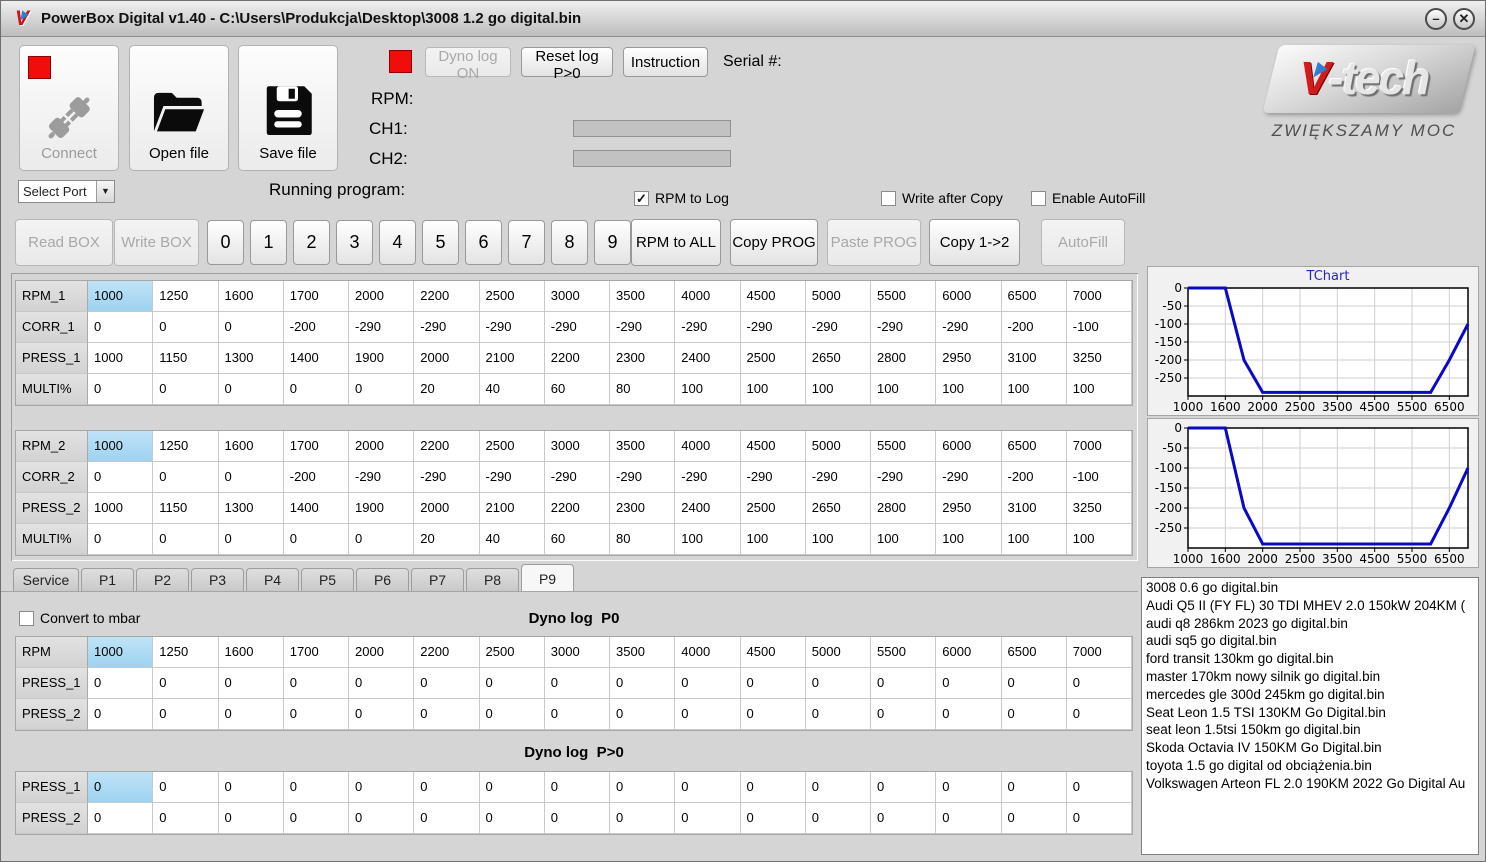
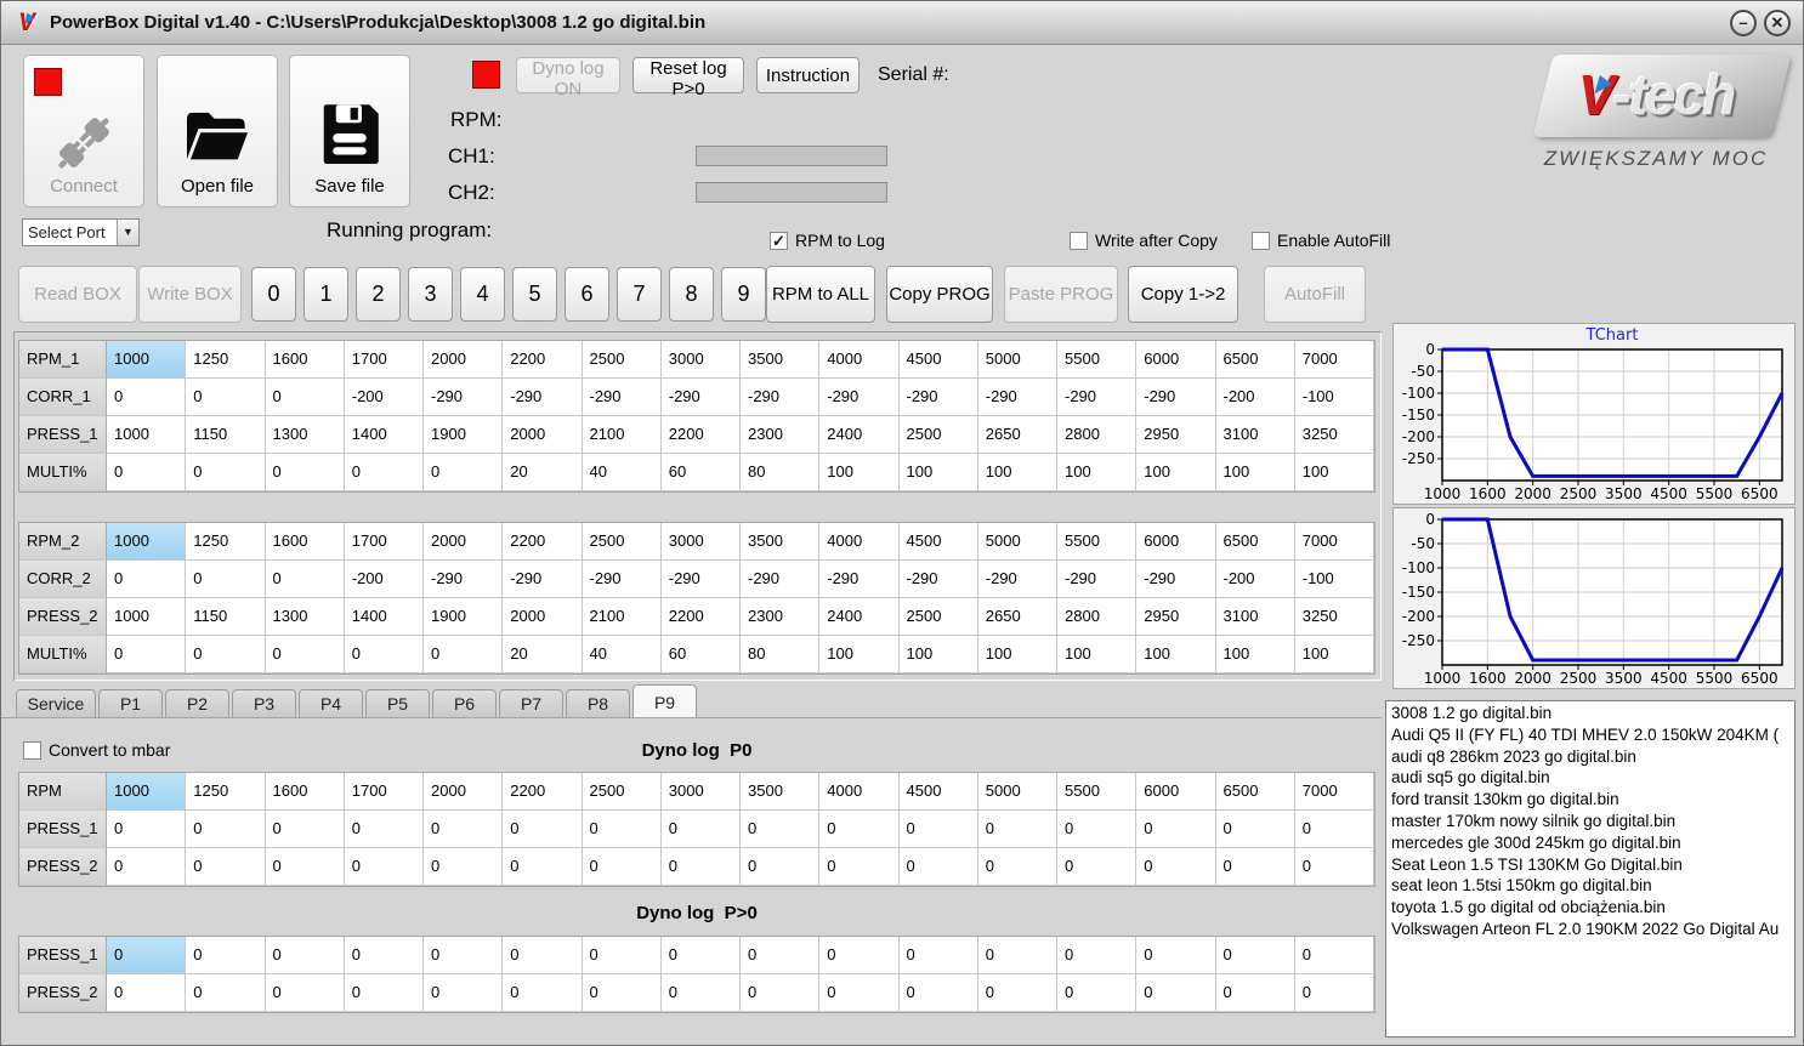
  V
  PowerBox Digital v1.40 - C:\Users\Produkcja\Desktop\3008 1.2 go digital.bin
  –
  ✕
  Connect
  Open file
  Save file
  Dyno log ON
  Reset log P>0
  Instruction
  Serial #:
  RPM:
  CH1:
  CH2:
  Running program:
  Select Port
  ▼
  ✓
  RPM to Log
  Write after Copy
  Enable AutoFill
  Read BOX
  Write BOX
  0
  1
  2
  3
  4
  5
  6
  7
  8
  9
  RPM to ALL
  Copy PROG
  Paste PROG
  Copy 1->2
  AutoFill
  RPM_1
  1000
  1250
  1600
  1700
  2000
  2200
  2500
  3000
  3500
  4000
  4500
  5000
  5500
  6000
  6500
  7000
  CORR_1
  0
  0
  0
  -200
  -290
  -290
  -290
  -290
  -290
  -290
  -290
  -290
  -290
  -290
  -200
  -100
  PRESS_1
  1000
  1150
  1300
  1400
  1900
  2000
  2100
  2200
  2300
  2400
  2500
  2650
  2800
  2950
  3100
  3250
  MULTI%
  0
  0
  0
  0
  0
  20
  40
  60
  80
  100
  100
  100
  100
  100
  100
  100
  RPM_2
  1000
  1250
  1600
  1700
  2000
  2200
  2500
  3000
  3500
  4000
  4500
  5000
  5500
  6000
  6500
  7000
  CORR_2
  0
  0
  0
  -200
  -290
  -290
  -290
  -290
  -290
  -290
  -290
  -290
  -290
  -290
  -200
  -100
  PRESS_2
  1000
  1150
  1300
  1400
  1900
  2000
  2100
  2200
  2300
  2400
  2500
  2650
  2800
  2950
  3100
  3250
  MULTI%
  0
  0
  0
  0
  0
  20
  40
  60
  80
  100
  100
  100
  100
  100
  100
  100
  Service
  P1
  P2
  P3
  P4
  P5
  P6
  P7
  P8
  P9
  Convert to mbar
  Dyno log P0
  RPM
  1000
  1250
  1600
  1700
  2000
  2200
  2500
  3000
  3500
  4000
  4500
  5000
  5500
  6000
  6500
  7000
  PRESS_1
  0
  0
  0
  0
  0
  0
  0
  0
  0
  0
  0
  0
  0
  0
  0
  0
  PRESS_2
  0
  0
  0
  0
  0
  0
  0
  0
  0
  0
  0
  0
  0
  0
  0
  0
  Dyno log P>0
  PRESS_1
  0
  0
  0
  0
  0
  0
  0
  0
  0
  0
  0
  0
  0
  0
  0
  0
  PRESS_2
  0
  0
  0
  0
  0
  0
  0
  0
  0
  0
  0
  0
  0
  0
  0
  0
  V-tech
  ZWIĘKSZAMY MOC
  0
  -50
  -100
  -150
  -200
  -250
  1000
  1600
  2000
  2500
  3500
  4500
  5500
  6500
  TChart
  0
  -50
  -100
  -150
  -200
  -250
  1000
  1600
  2000
  2500
  3500
  4500
  5500
  6500
- 3008 0.6 go digital.bin
+ 3008 1.2 go digital.bin
- Audi Q5 II (FY FL) 30 TDI MHEV 2.0 150kW 204KM (
+ Audi Q5 II (FY FL) 40 TDI MHEV 2.0 150kW 204KM (
  audi q8 286km 2023 go digital.bin
  audi sq5 go digital.bin
  ford transit 130km go digital.bin
  master 170km nowy silnik go digital.bin
  mercedes gle 300d 245km go digital.bin
  Seat Leon 1.5 TSI 130KM Go Digital.bin
  seat leon 1.5tsi 150km go digital.bin
- Skoda Octavia IV 150KM Go Digital.bin
  toyota 1.5 go digital od obciążenia.bin
  Volkswagen Arteon FL 2.0 190KM 2022 Go Digital Au
